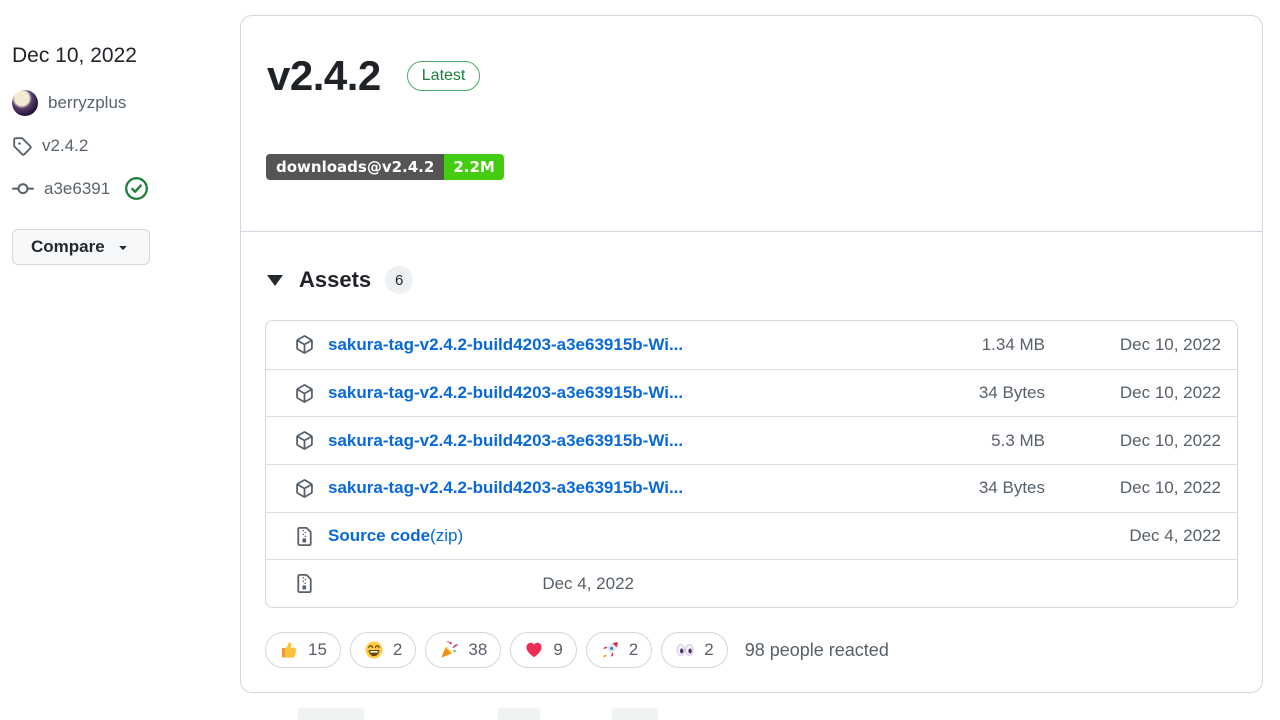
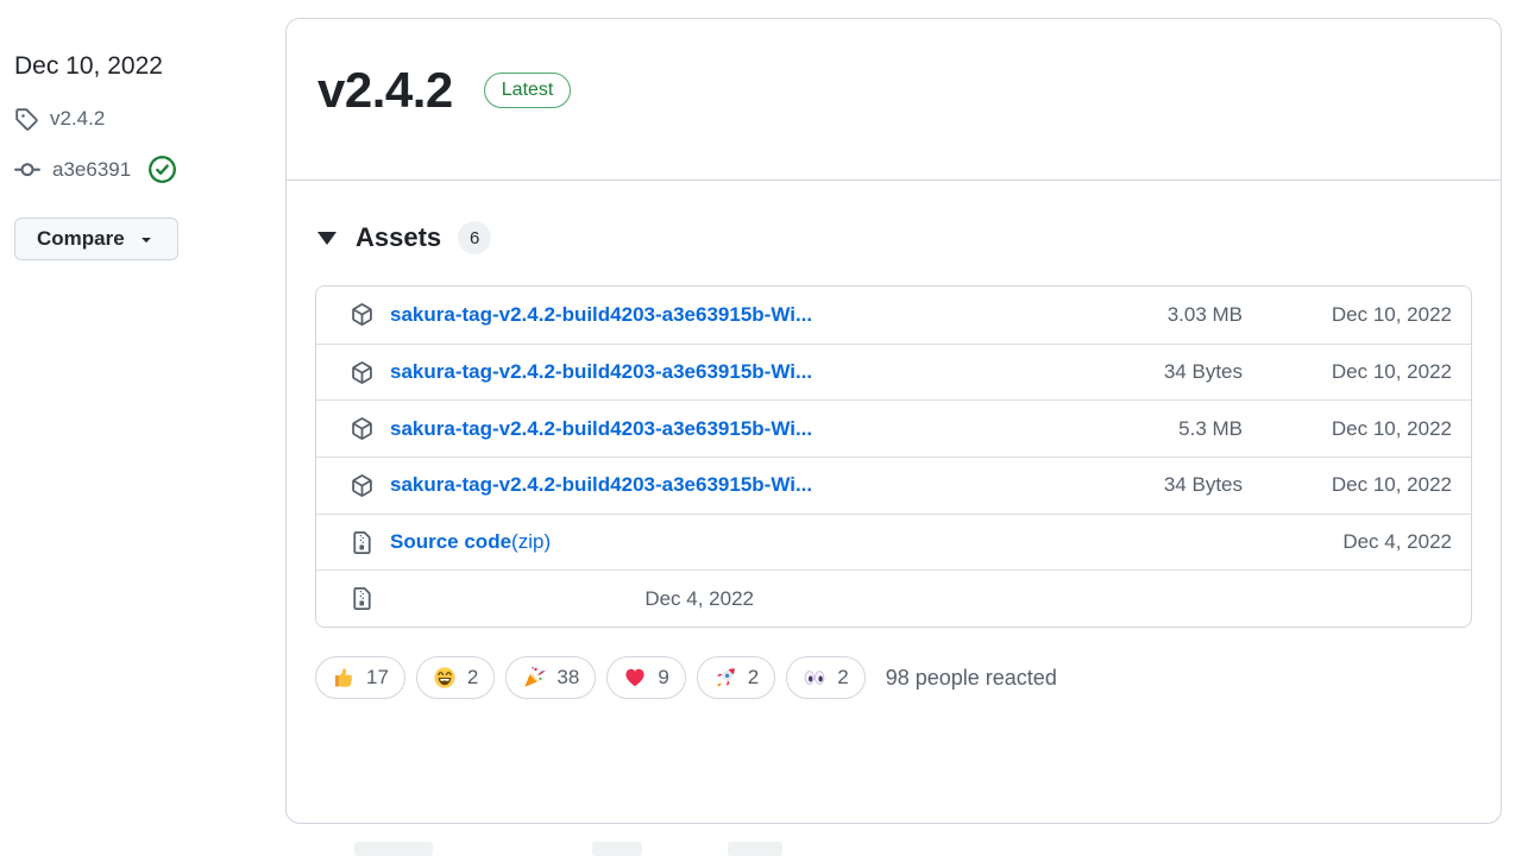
  Dec 10, 2022
- berryzplus
  v2.4.2
  a3e6391
  Compare
  v2.4.2
  Latest
- downloads@v2.4.2
- 2.2M
  Assets
  6
  sakura-tag-v2.4.2-build4203-a3e63915b-Wi...
- 1.34 MB
+ 3.03 MB
  Dec 10, 2022
  sakura-tag-v2.4.2-build4203-a3e63915b-Wi...
  34 Bytes
  Dec 10, 2022
  sakura-tag-v2.4.2-build4203-a3e63915b-Wi...
  5.3 MB
  Dec 10, 2022
  sakura-tag-v2.4.2-build4203-a3e63915b-Wi...
  34 Bytes
  Dec 10, 2022
  Source code(zip)
  Dec 4, 2022
  Dec 4, 2022
- 15
+ 17
  2
  38
  9
  2
  2
  98 people reacted
